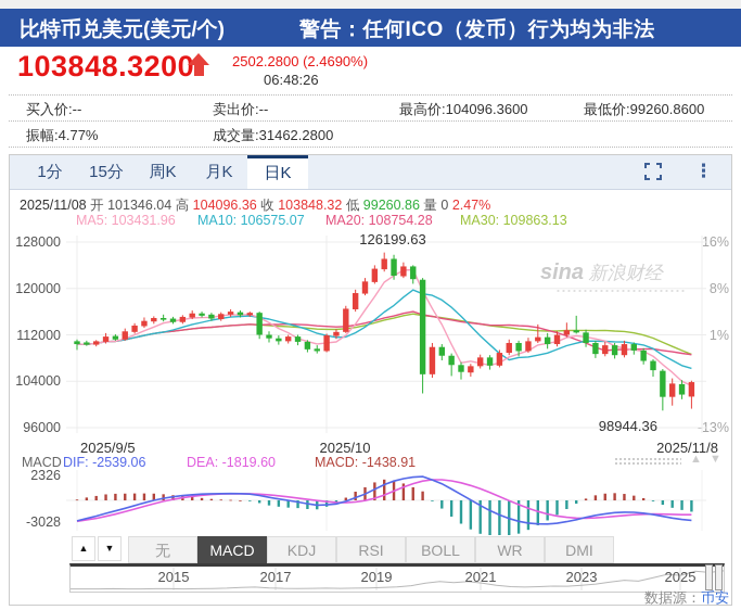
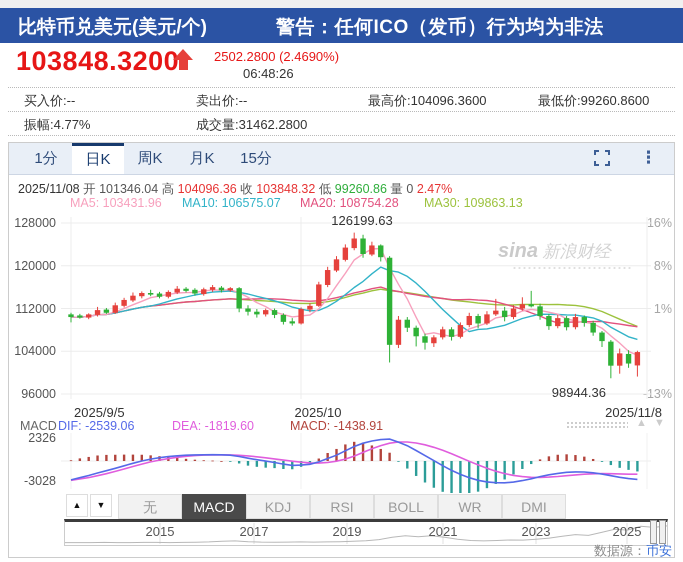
  比特币兑美元(美元/个)
  警告：任何ICO（发币）行为均为非法
  103848.3200
  2502.2800 (2.4690%)
  06:48:26
  买入价:--
  卖出价:--
  最高价:104096.3600
  最低价:99260.8600
  振幅:4.77%
  成交量:31462.2800
  1分
- 15分
+ 日K
  周K
  月K
- 日K
+ 15分
  ⋮
  2025/11/08 开 101346.04 高 104096.36 收 103848.32 低 99260.86 量 0 2.47%
  MA5: 103431.96
  MA10: 106575.07
  MA20: 108754.28
  MA30: 109863.13
  128000
  120000
  112000
  104000
  96000
  8%
  1%
  126199.63
  98944.36
  sina 新浪财经
  2025/9/5
  2025/10
  2025/11/8
  MACD
  DIF: -2539.06
  DEA: -1819.60
  MACD: -1438.91
  ▲
  ▼
  2326
  -3028
  ▲
  ▼
  无
  MACD
  KDJ
  RSI
  BOLL
  WR
  DMI
  2015
  2017
  2019
  2021
  2023
  2025
  数据源：币安
